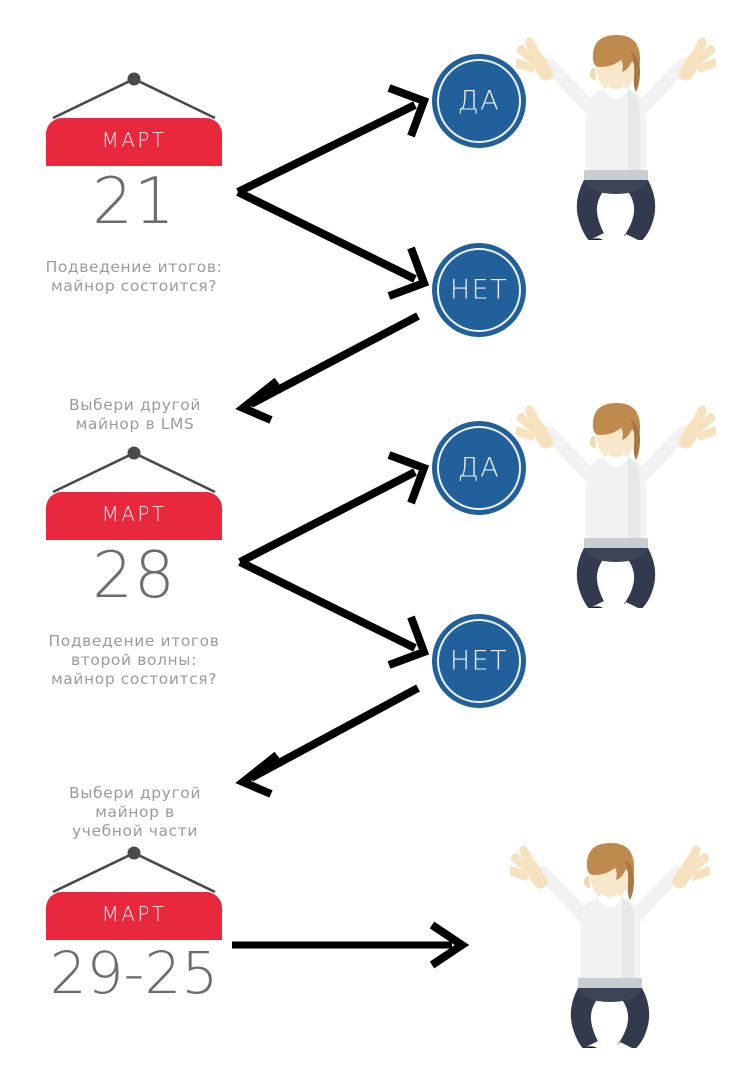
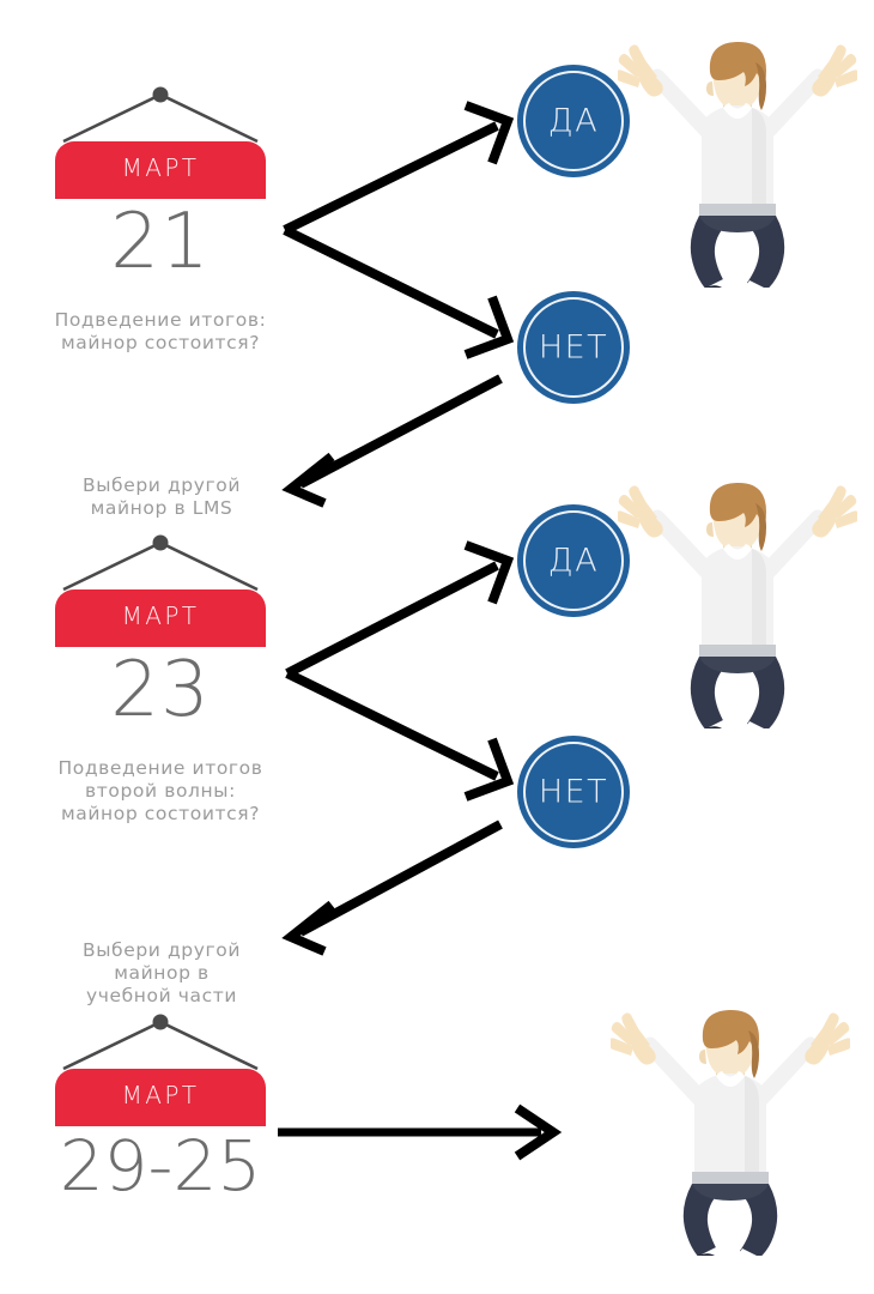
  МАРТ
  21
  Подведение итогов:
  майнор состоится?
  ДА
  НЕТ
  Выбери другой
  майнор в LMS
  МАРТ
- 28
+ 23
  Подведение итогов
  второй волны:
  майнор состоится?
  ДА
  НЕТ
  Выбери другой
  майнор в
  учебной части
  МАРТ
  29-25
